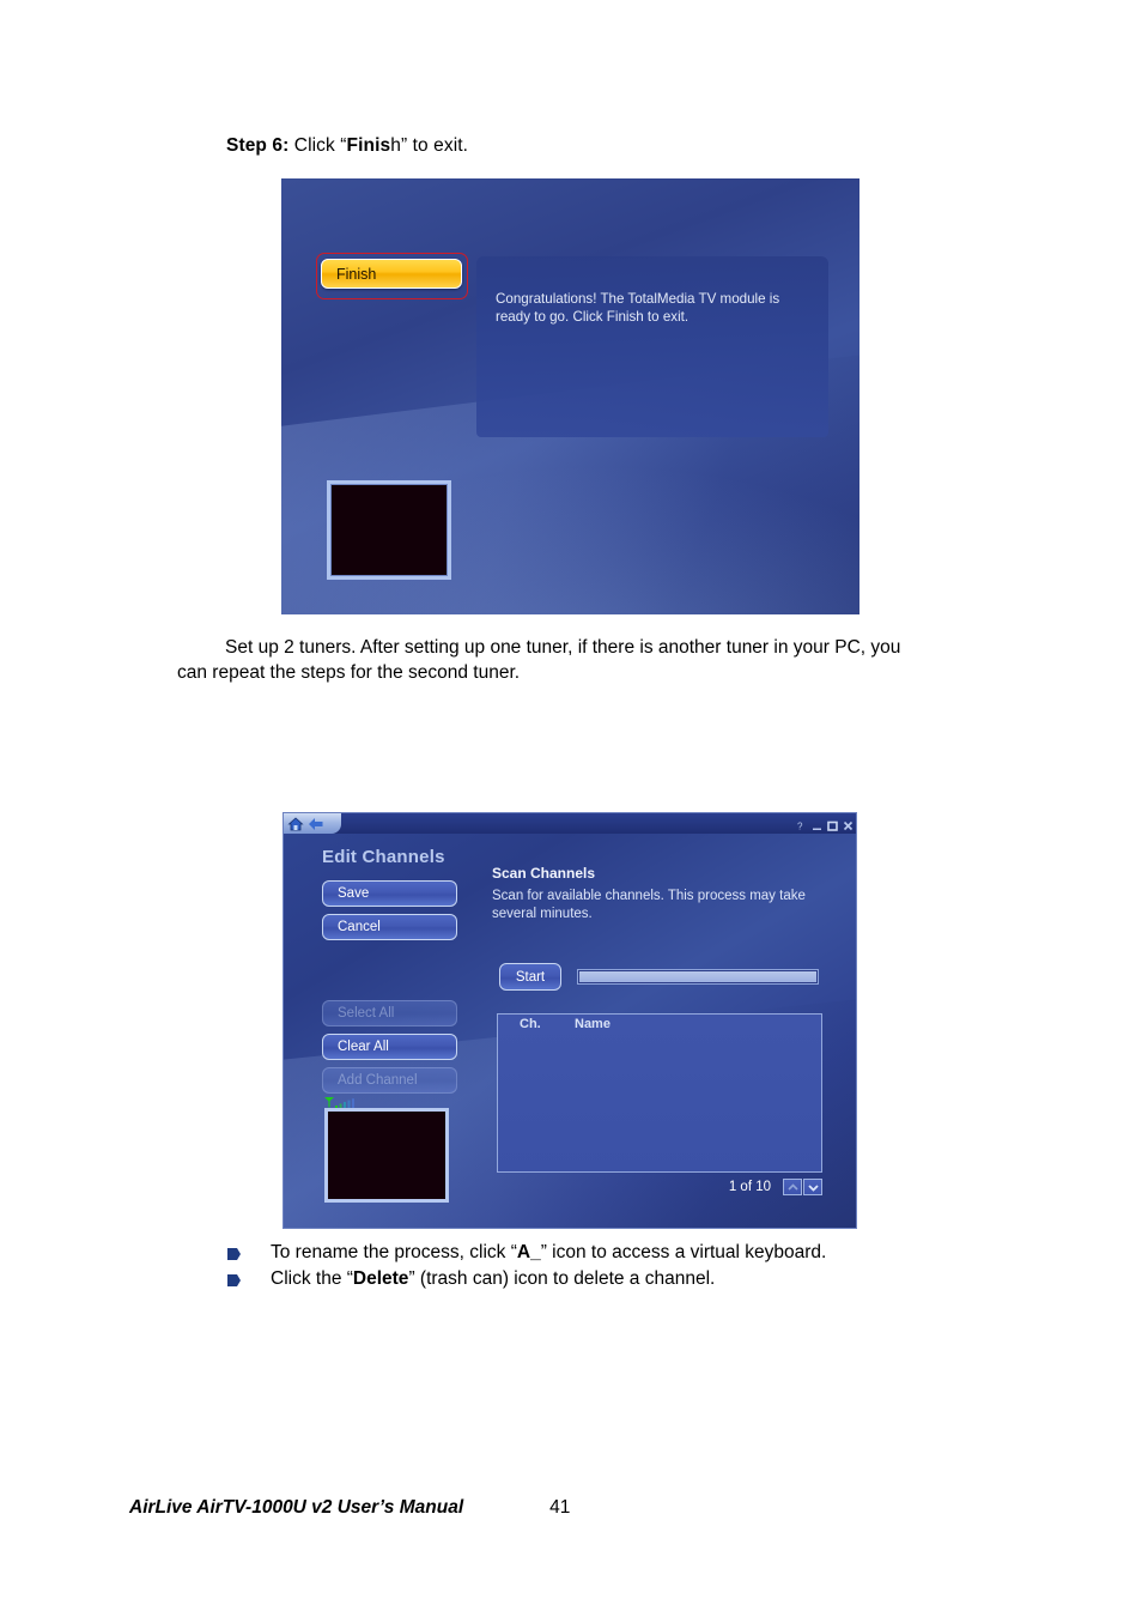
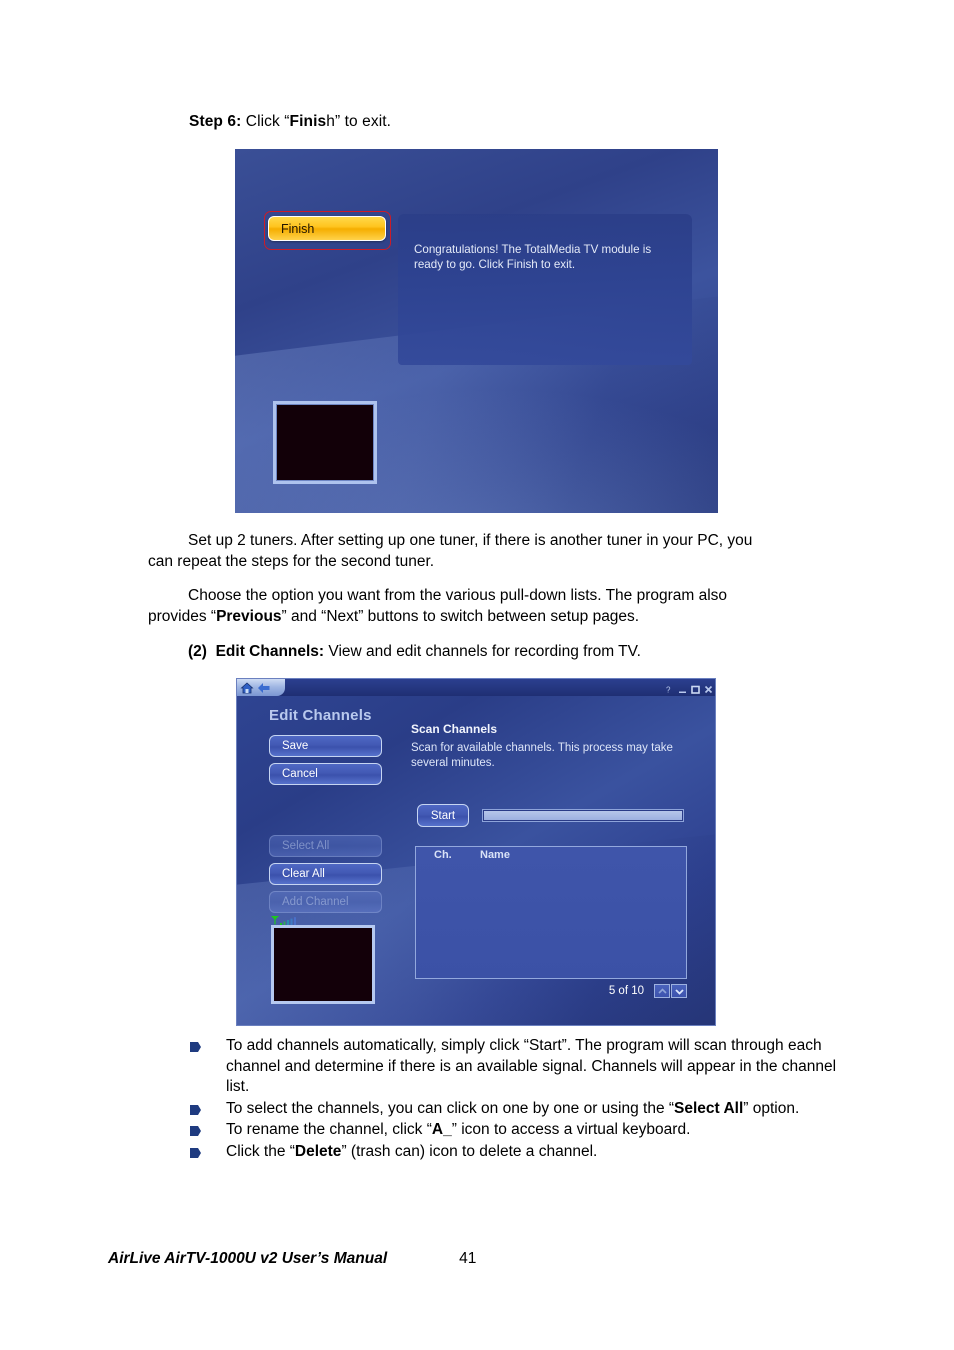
  Step 6: Click “Finish” to exit.
  Finish
  Congratulations! The TotalMedia TV module is ready to go. Click Finish to exit.
  Set up 2 tuners. After setting up one tuner, if there is another tuner in your PC, you can repeat the steps for the second tuner.
+ Choose the option you want from the various pull-down lists. The program also provides “Previous” and “Next” buttons to switch between setup pages.
+ (2) Edit Channels: View and edit channels for recording from TV.
  ?
  Edit Channels
  Save
  Cancel
  Select All
  Clear All
  Add Channel
  Scan Channels
  Scan for available channels. This process may take several minutes.
  Start
  Ch.
  Name
- 1 of 10
+ 5 of 10
+ To add channels automatically, simply click “Start”. The program will scan through each channel and determine if there is an available signal. Channels will appear in the channel list.
+ To select the channels, you can click on one by one or using the “Select All” option.
- To rename the process, click “A_” icon to access a virtual keyboard.
+ To rename the channel, click “A_” icon to access a virtual keyboard.
  Click the “Delete” (trash can) icon to delete a channel.
  AirLive AirTV-1000U v2 User’s Manual 41
